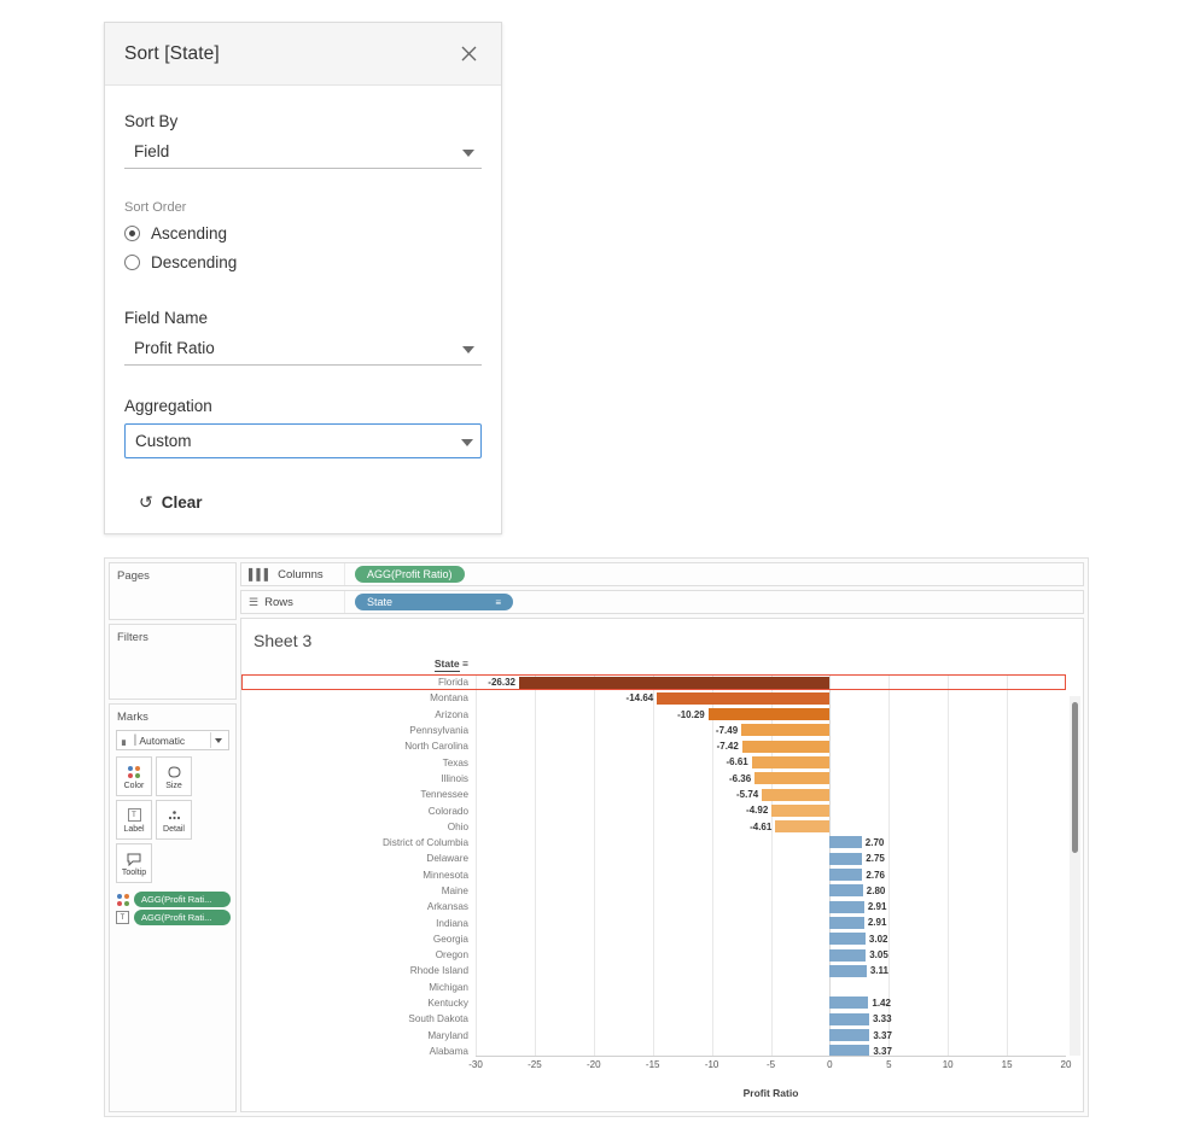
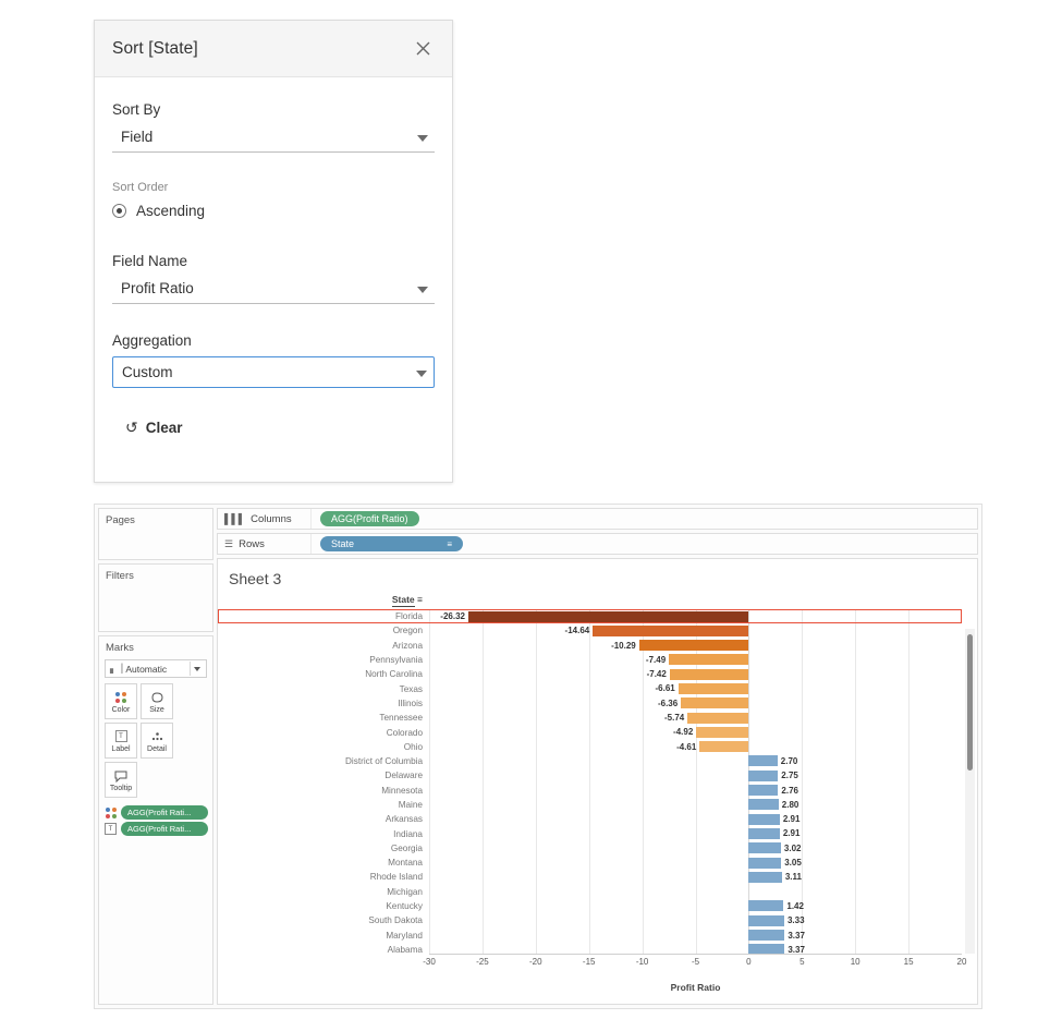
  Sort [State]
  Sort By
  Field
  Sort Order
  Ascending
- Descending
  Field Name
  Profit Ratio
  Aggregation
  Custom
  Clear
  Pages
  Filters
  Marks
  ▖▕
  Automatic
  AGG(Profit Rati...
  AGG(Profit Rati...
  ▌▌▌
  Columns
  AGG(Profit Ratio)
  ☰
  Rows
  State
  ≡
  Sheet 3
  State ≡
  Florida
  -26.32
- Montana
+ Oregon
  -14.64
  Arizona
  -10.29
  Pennsylvania
  -7.49
  North Carolina
  -7.42
  Texas
  -6.61
  Illinois
  -6.36
  Tennessee
  -5.74
  Colorado
  -4.92
  Ohio
  -4.61
  District of Columbia
  2.70
  Delaware
  2.75
  Minnesota
  2.76
  Maine
  2.80
  Arkansas
  2.91
  Indiana
  2.91
  Georgia
  3.02
- Oregon
+ Montana
  3.05
  Rhode Island
  3.11
  Michigan
  Kentucky
  1.42
  South Dakota
  3.33
  Maryland
  3.37
  Alabama
  3.37
  -30
  -25
  -20
  -15
  -10
  -5
  0
  5
  10
  15
  20
  Profit Ratio
